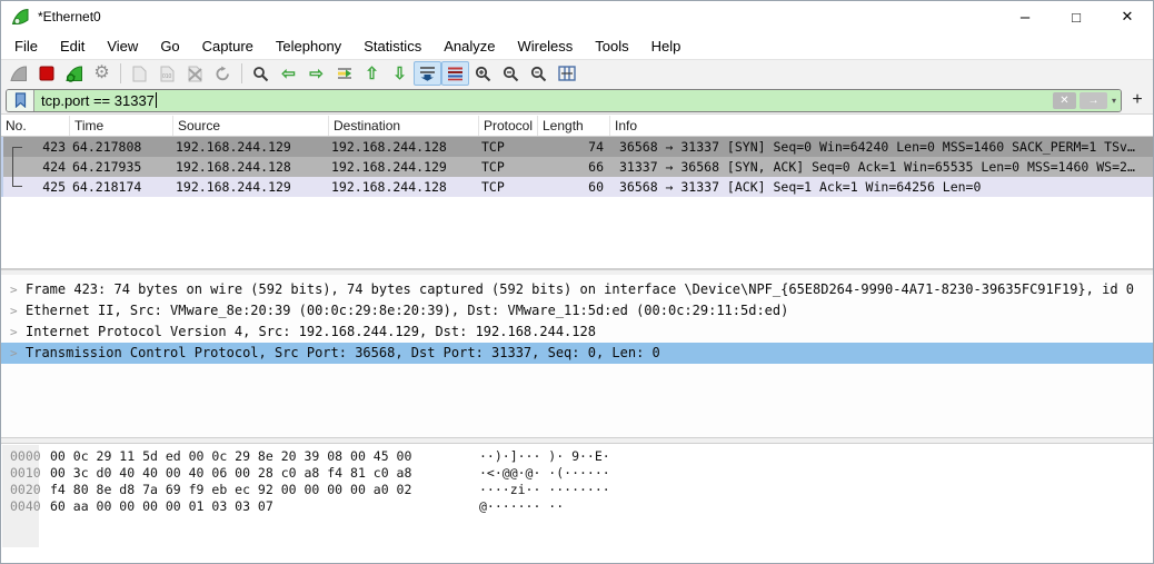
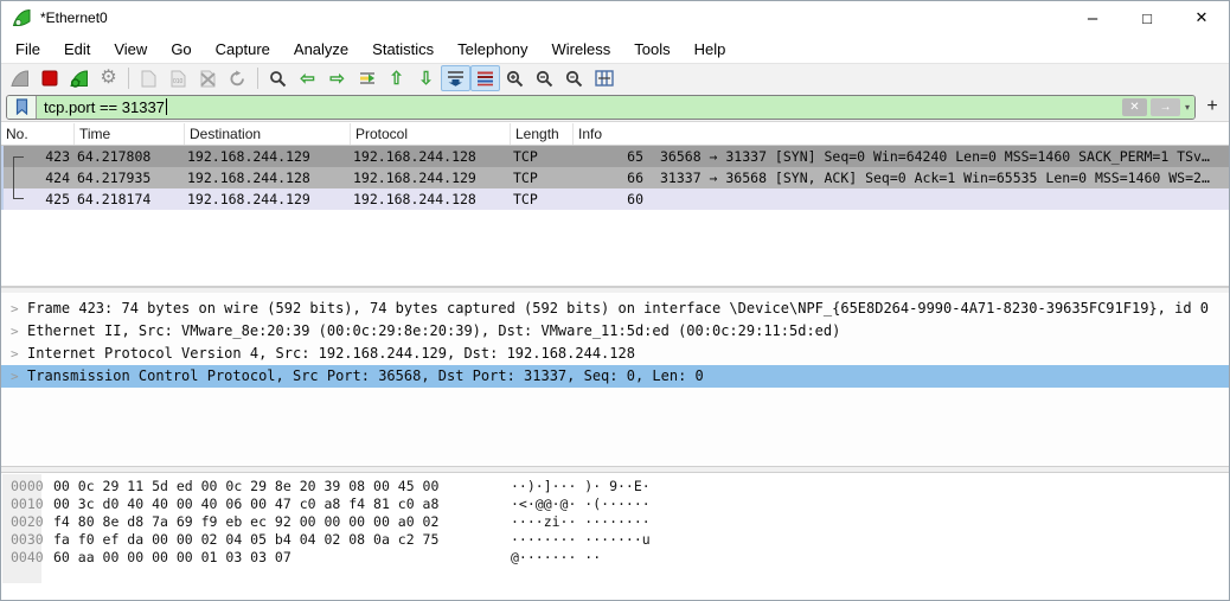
  *Ethernet0
  –
  □
  ✕
  File
  Edit
  View
  Go
  Capture
- Telephony
+ Analyze
  Statistics
- Analyze
+ Telephony
  Wireless
  Tools
  Help
  ⚙
  ⇦
  ⇨
  ⇧
  ⇩
  tcp.port == 31337
  ✕
  →
  ▾
  +
  No.
  Time
- Source
  Destination
  Protocol
  Length
  Info
  423
  64.217808
  192.168.244.129
  192.168.244.128
  TCP
- 74
+ 65
  36568 → 31337 [SYN] Seq=0 Win=64240 Len=0 MSS=1460 SACK_PERM=1 TSv…
  424
  64.217935
  192.168.244.128
  192.168.244.129
  TCP
  66
  31337 → 36568 [SYN, ACK] Seq=0 Ack=1 Win=65535 Len=0 MSS=1460 WS=2…
  425
  64.218174
  192.168.244.129
  192.168.244.128
  TCP
  60
- 36568 → 31337 [ACK] Seq=1 Ack=1 Win=64256 Len=0
  > Frame 423: 74 bytes on wire (592 bits), 74 bytes captured (592 bits) on interface \Device\NPF_{65E8D264-9990-4A71-8230-39635FC91F19}, id 0
  > Ethernet II, Src: VMware_8e:20:39 (00:0c:29:8e:20:39), Dst: VMware_11:5d:ed (00:0c:29:11:5d:ed)
  > Internet Protocol Version 4, Src: 192.168.244.129, Dst: 192.168.244.128
  > Transmission Control Protocol, Src Port: 36568, Dst Port: 31337, Seq: 0, Len: 0
  0000 00 0c 29 11 5d ed 00 0c 29 8e 20 39 08 00 45 00 ··)·]··· )· 9··E·
- 0010 00 3c d0 40 40 00 40 06 00 28 c0 a8 f4 81 c0 a8 ·<·@@·@· ·(······
+ 0010 00 3c d0 40 40 00 40 06 00 47 c0 a8 f4 81 c0 a8 ·<·@@·@· ·(······
  0020 f4 80 8e d8 7a 69 f9 eb ec 92 00 00 00 00 a0 02 ····zi·· ········
+ 0030 fa f0 ef da 00 00 02 04 05 b4 04 02 08 0a c2 75 ········ ·······u
  0040 60 aa 00 00 00 00 01 03 03 07 @······· ··
